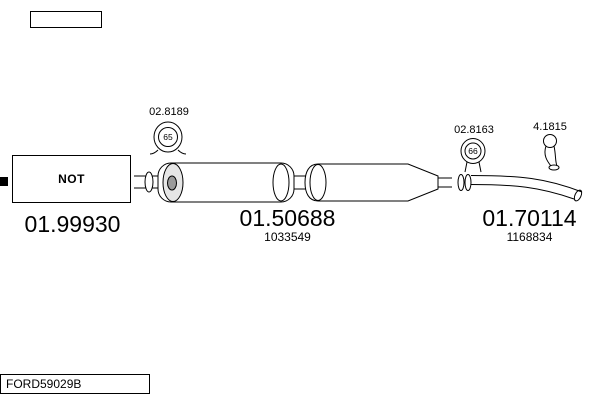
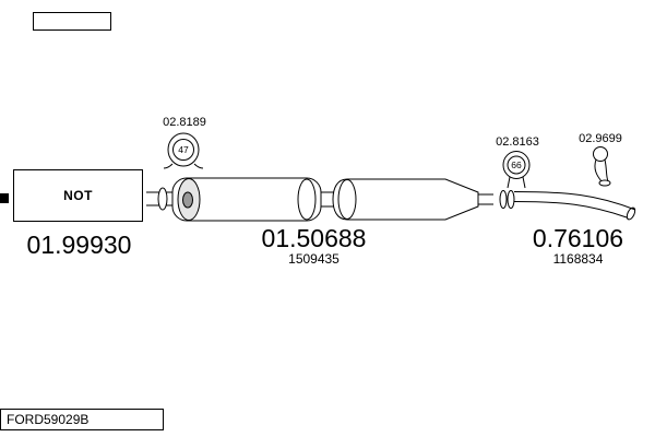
- 65
+ 47
  66
  NOT
  01.99930
  02.8189
  02.8163
- 4.1815
+ 02.9699
  01.50688
- 1033549
+ 1509435
- 01.70114
+ 0.76106
  1168834
  FORD59029B
